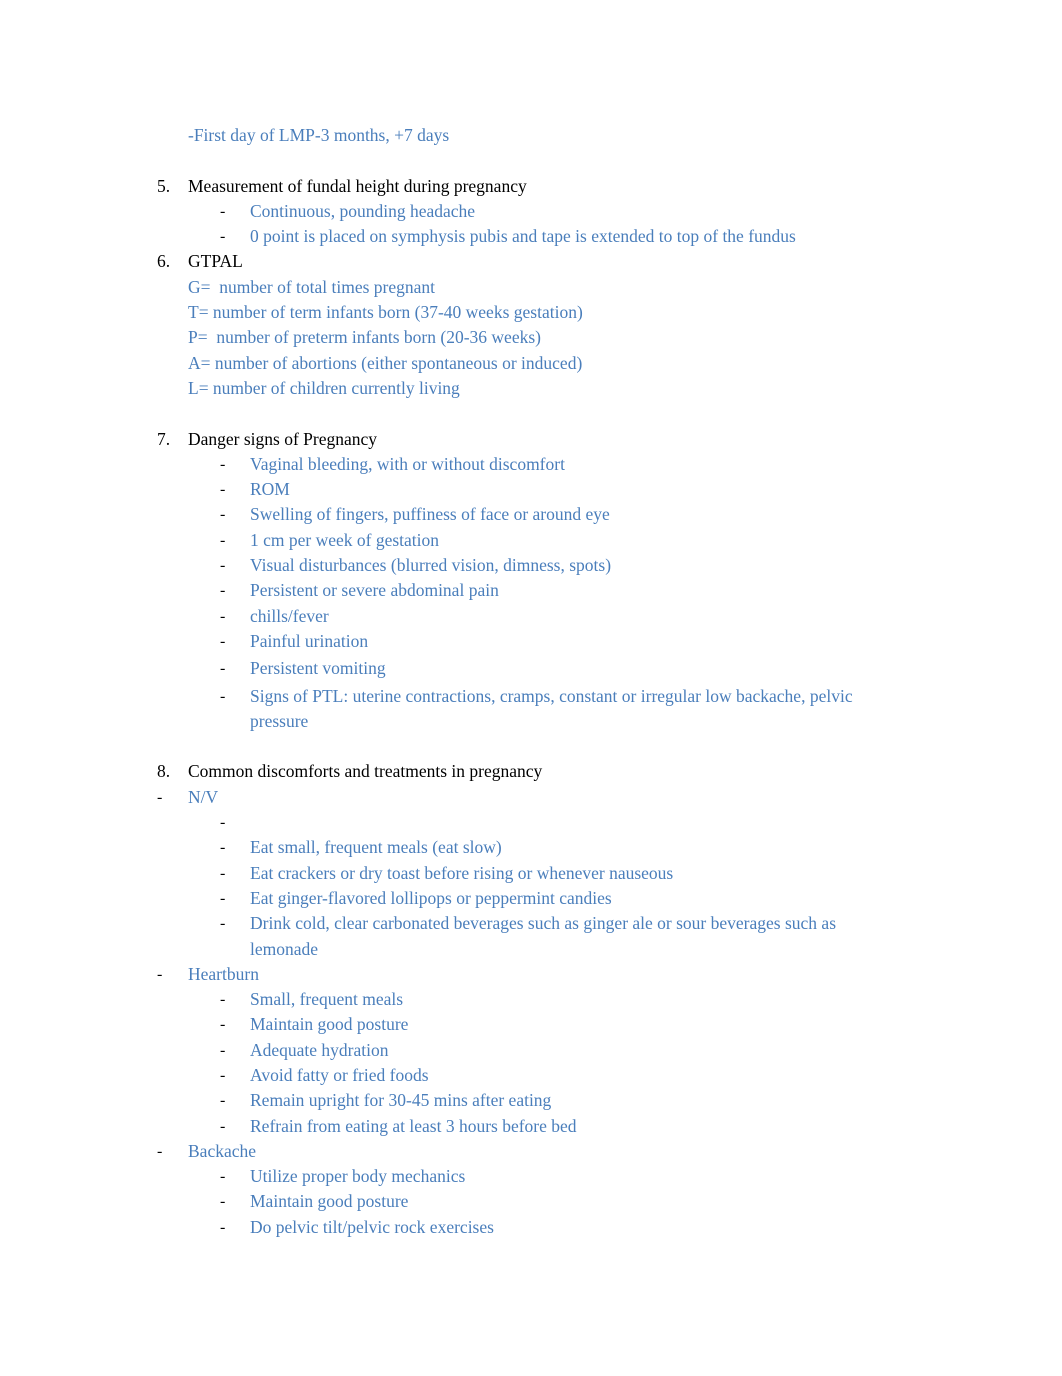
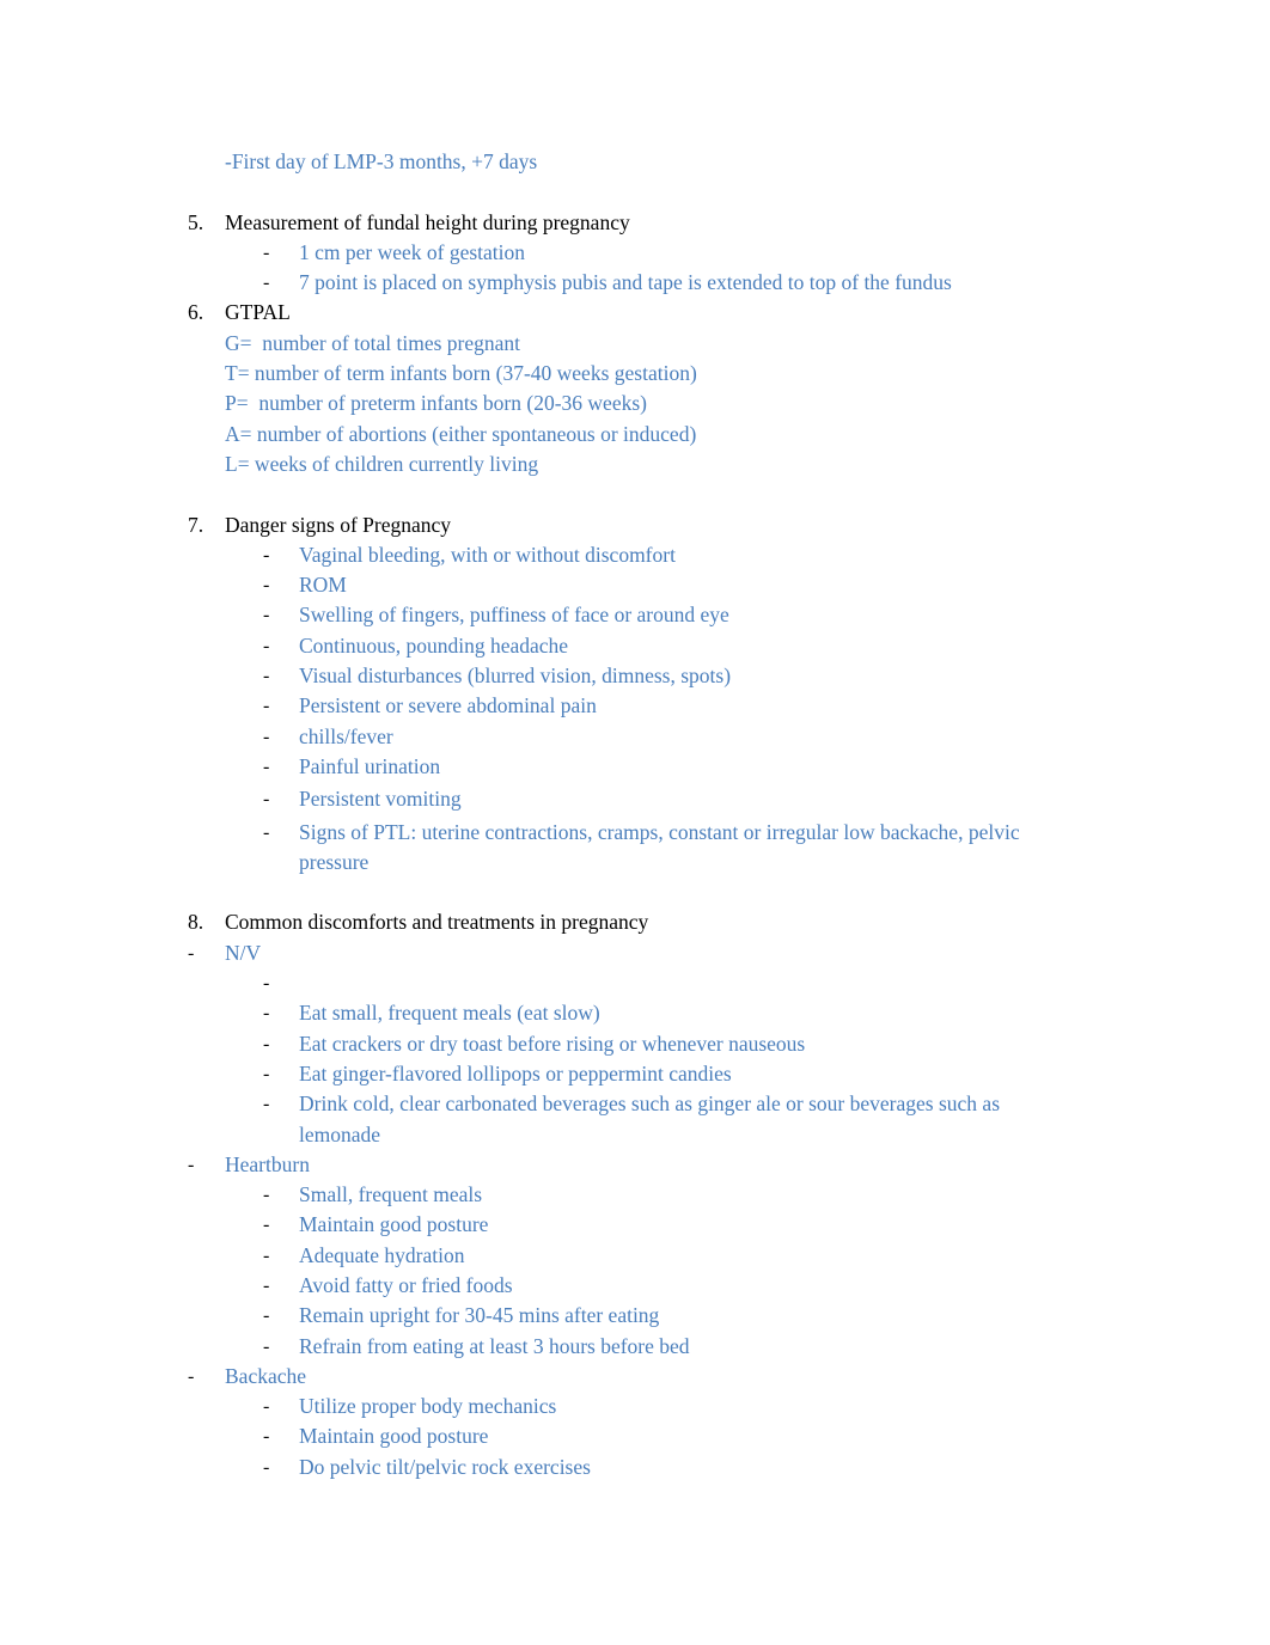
  -First day of LMP-3 months, +7 days
  5.
  Measurement of fundal height during pregnancy
  -
- Continuous, pounding headache
+ 1 cm per week of gestation
  -
- 0 point is placed on symphysis pubis and tape is extended to top of the fundus
+ 7 point is placed on symphysis pubis and tape is extended to top of the fundus
  6.
  GTPAL
  G= number of total times pregnant
  T= number of term infants born (37-40 weeks gestation)
  P= number of preterm infants born (20-36 weeks)
  A= number of abortions (either spontaneous or induced)
- L= number of children currently living
+ L= weeks of children currently living
  7.
  Danger signs of Pregnancy
  -
  Vaginal bleeding, with or without discomfort
  -
  ROM
  -
  Swelling of fingers, puffiness of face or around eye
  -
- 1 cm per week of gestation
+ Continuous, pounding headache
  -
  Visual disturbances (blurred vision, dimness, spots)
  -
  Persistent or severe abdominal pain
  -
  chills/fever
  -
  Painful urination
  -
  Persistent vomiting
  -
  Signs of PTL: uterine contractions, cramps, constant or irregular low backache, pelvic pressure
  8.
  Common discomforts and treatments in pregnancy
  -
  N/V
  -
  -
  Eat small, frequent meals (eat slow)
  -
  Eat crackers or dry toast before rising or whenever nauseous
  -
  Eat ginger-flavored lollipops or peppermint candies
  -
  Drink cold, clear carbonated beverages such as ginger ale or sour beverages such as lemonade
  -
  Heartburn
  -
  Small, frequent meals
  -
  Maintain good posture
  -
  Adequate hydration
  -
  Avoid fatty or fried foods
  -
  Remain upright for 30-45 mins after eating
  -
  Refrain from eating at least 3 hours before bed
  -
  Backache
  -
  Utilize proper body mechanics
  -
  Maintain good posture
  -
  Do pelvic tilt/pelvic rock exercises
